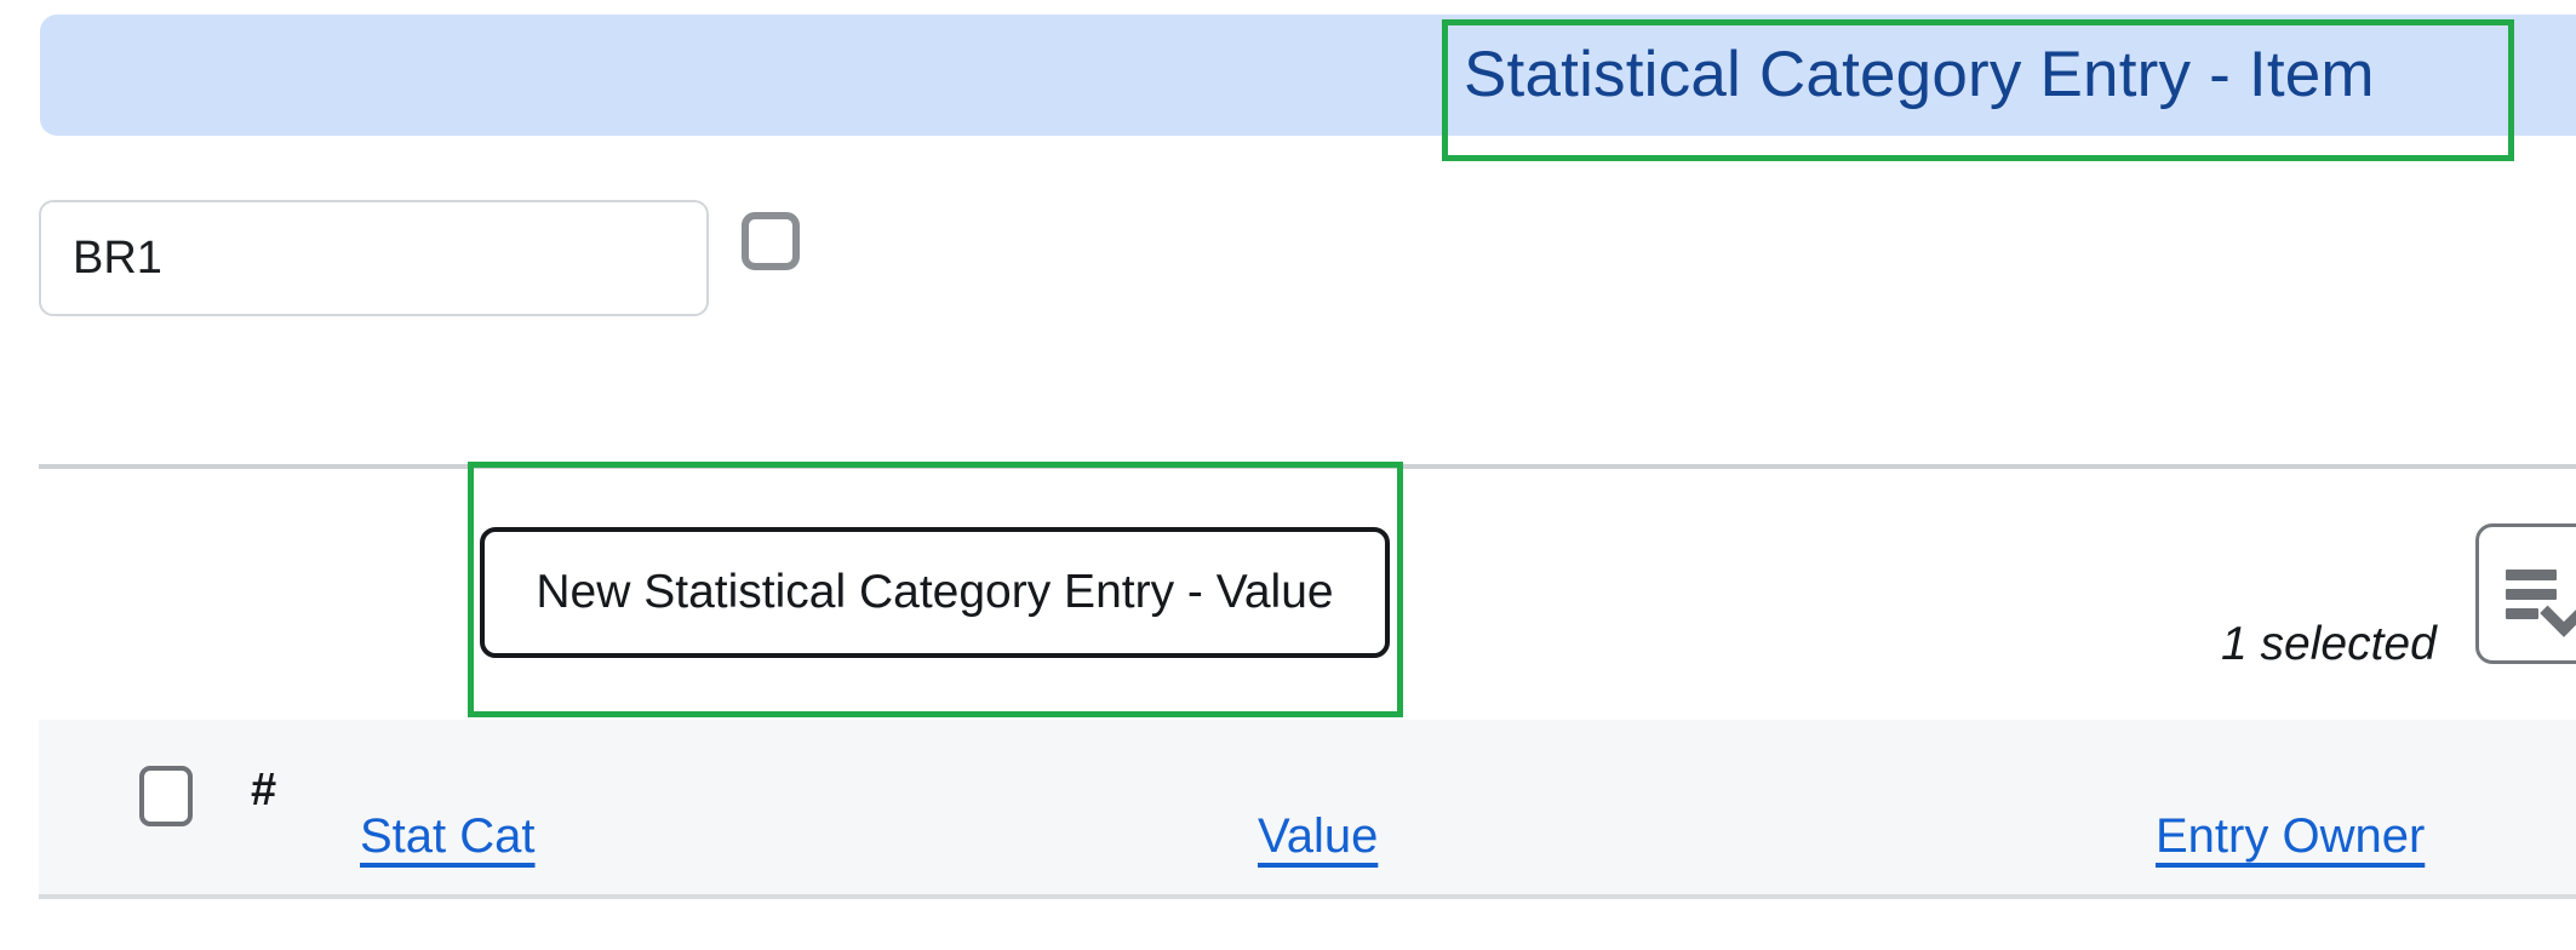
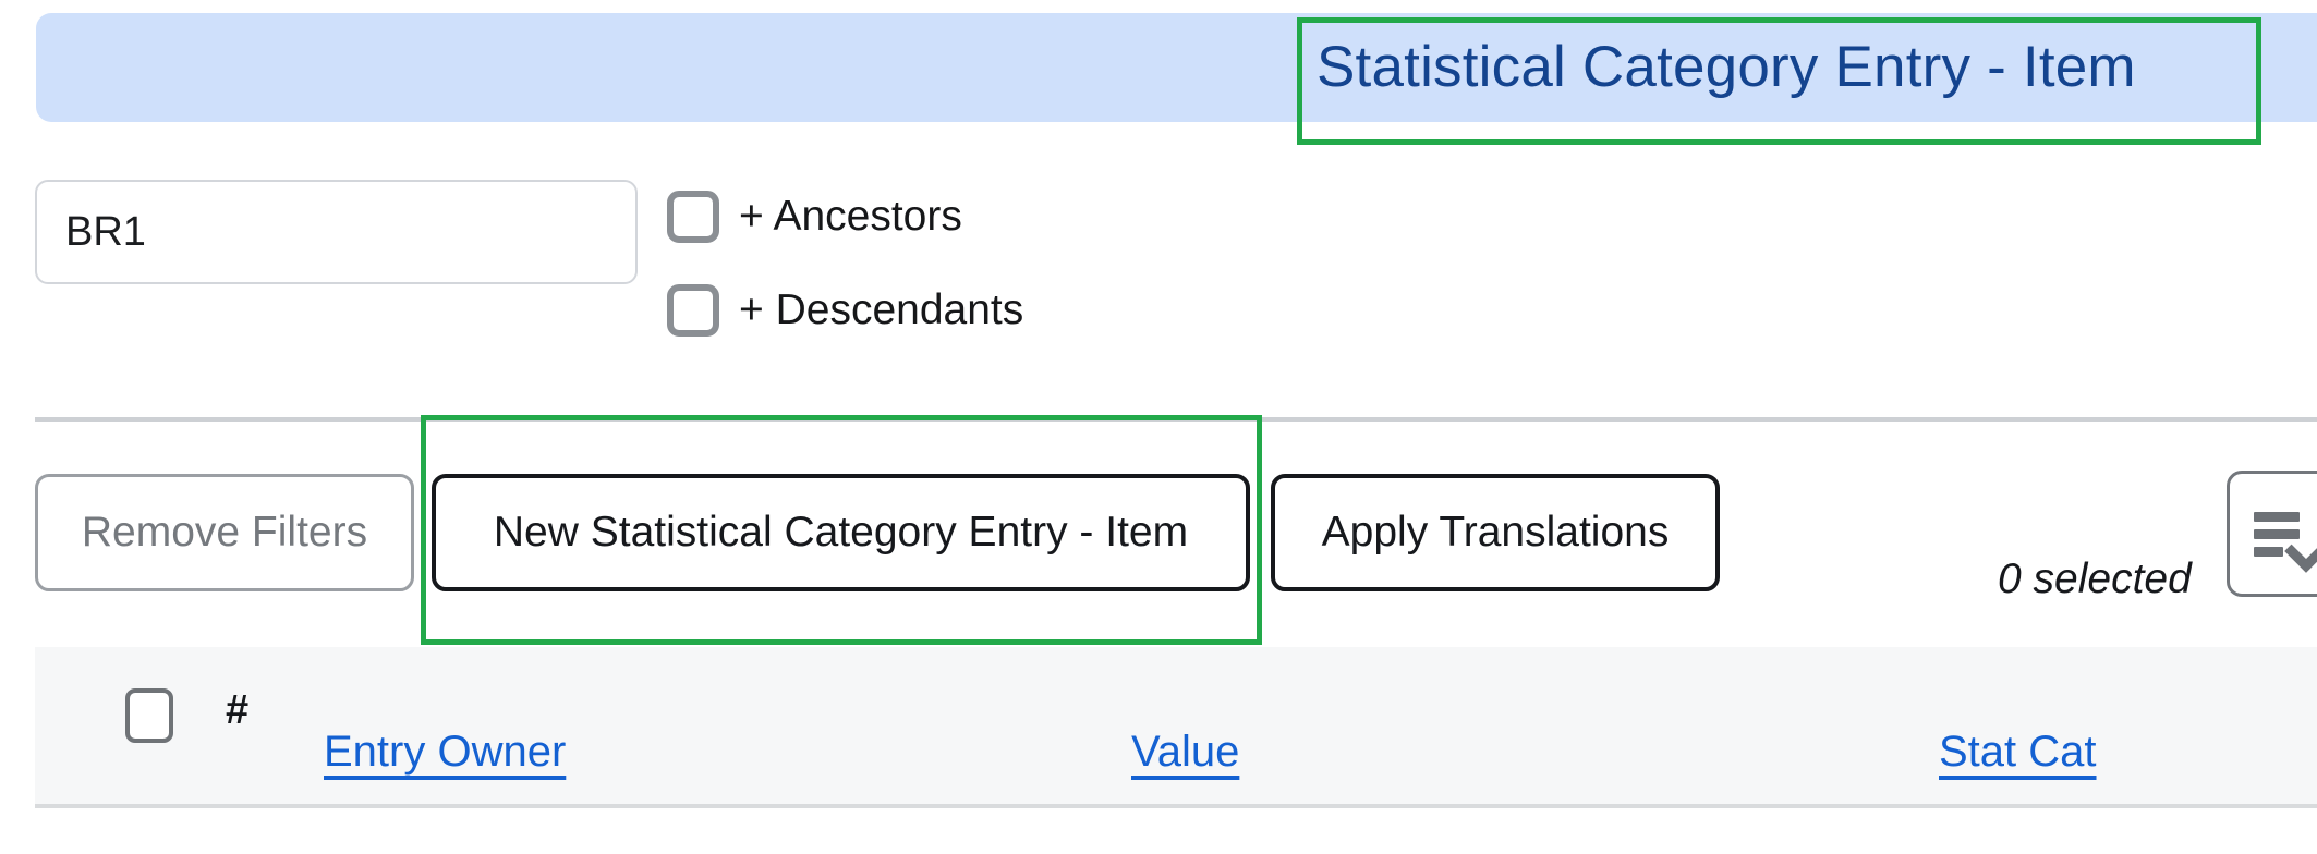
  Statistical Category Entry - Item
  BR1
+ + Ancestors
+ + Descendants
+ Remove Filters
- New Statistical Category Entry - Value
+ New Statistical Category Entry - Item
+ Apply Translations
- 1 selected
+ 0 selected
  #
- Stat Cat
+ Entry Owner
  Value
- Entry Owner
+ Stat Cat
